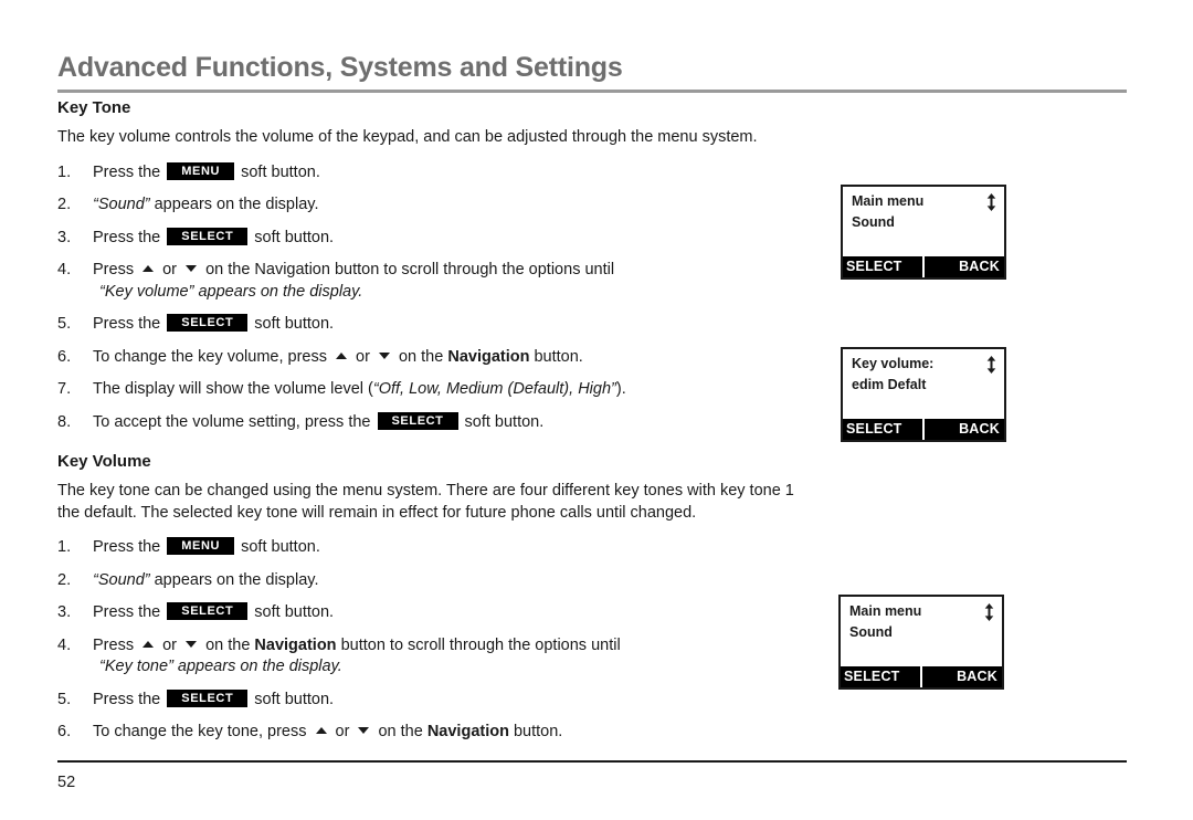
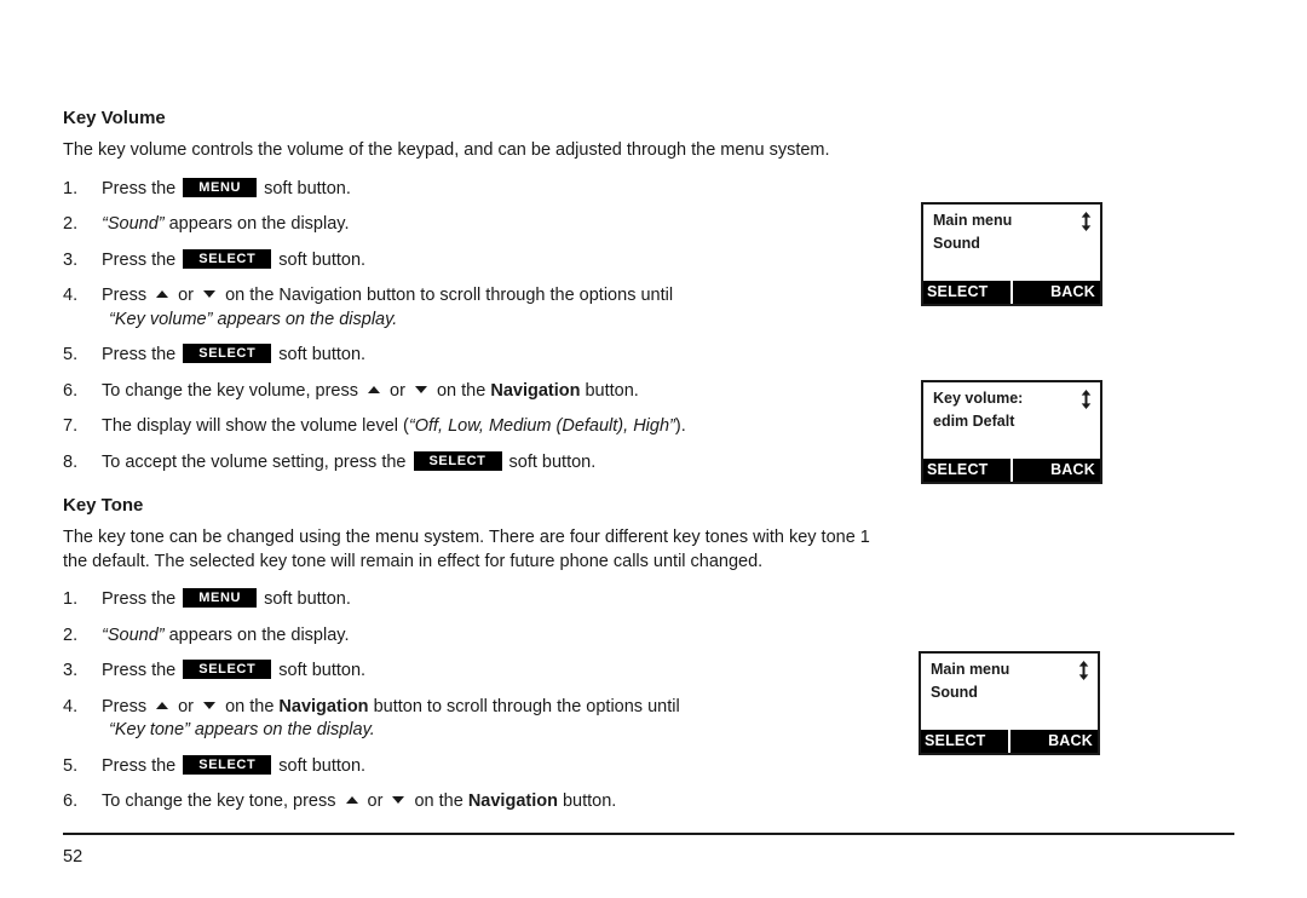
- Advanced Functions, Systems and Settings
- Key Tone
+ Key Volume
  The key volume controls the volume of the keypad, and can be adjusted through the menu system.
  1.
  Press the MENU soft button.
  2.
  “Sound” appears on the display.
  3.
  Press the SELECT soft button.
  4.
  Press or on the Navigation button to scroll through the options until
  “Key volume” appears on the display.
  5.
  Press the SELECT soft button.
  6.
  To change the key volume, press or on the Navigation button.
  7.
  The display will show the volume level (“Off, Low, Medium (Default), High”).
  8.
  To accept the volume setting, press the SELECT soft button.
- Key Volume
+ Key Tone
  The key tone can be changed using the menu system. There are four different key tones with key tone 1 the default. The selected key tone will remain in effect for future phone calls until changed.
  1.
  Press the MENU soft button.
  2.
  “Sound” appears on the display.
  3.
  Press the SELECT soft button.
  4.
  Press or on the Navigation button to scroll through the options until
  “Key tone” appears on the display.
  5.
  Press the SELECT soft button.
  6.
  To change the key tone, press or on the Navigation button.
  Main menu
  Sound
  SELECT
  BACK
  Key volume:
  edim Defalt
  SELECT
  BACK
  Main menu
  Sound
  SELECT
  BACK
  52
